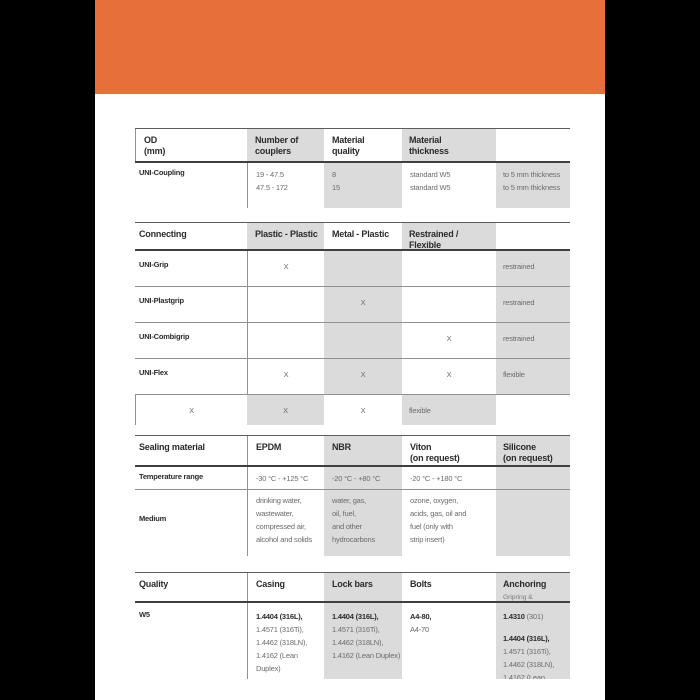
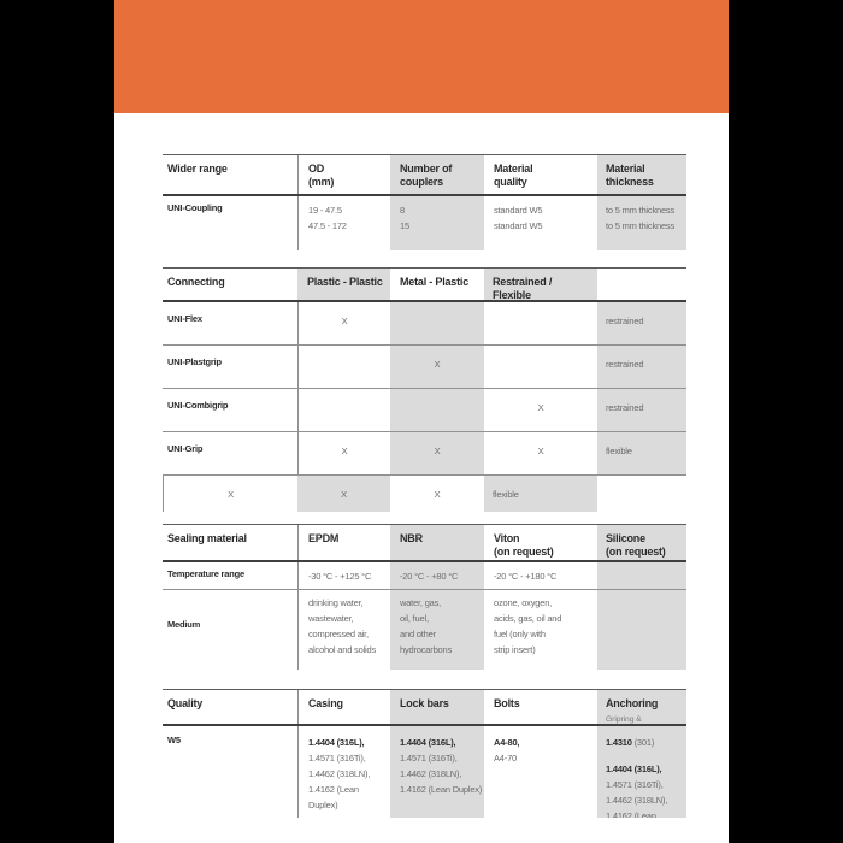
+ Wider range
  OD
  (mm)
  Number of
  couplers
  Material
  quality
  Material
  thickness
  UNI-Coupling
  19 - 47.5
  47.5 - 172
  8
  15
  standard W5
  standard W5
  to 5 mm thickness
  to 5 mm thickness
  Connecting
  Plastic - Plastic
  Metal - Plastic
  Restrained /
  Flexible
- UNI-Grip
+ UNI-Flex
  X
  restrained
  UNI-Plastgrip
  X
  restrained
  UNI-Combigrip
  X
  restrained
- UNI-Flex
+ UNI-Grip
  X
  X
  X
  flexible
  X
  X
  X
  flexible
  Sealing material
  EPDM
  NBR
  Viton
  (on request)
  Silicone
  (on request)
  Temperature range
  -30 °C - +125 °C
  -20 °C - +80 °C
  -20 °C - +180 °C
  Medium
  drinking water,
  wastewater,
  compressed air,
  alcohol and solids
  water, gas,
  oil, fuel,
  and other
  hydrocarbons
  ozone, oxygen,
  acids, gas, oil and
  fuel (only with
  strip insert)
  Quality
  Casing
  Lock bars
  Bolts
  Anchoring
  W5
  1.4404 (316L),
  1.4571 (316Ti),
  1.4462 (318LN),
  1.4162 (Lean Duplex)
  1.4404 (316L),
  1.4571 (316Ti),
  1.4462 (318LN),
  1.4162 (Lean Duplex)
  A4-80,
  A4-70
  1.4310 (301)
  1.4404 (316L),
  1.4571 (316Ti),
  1.4462 (318LN),
